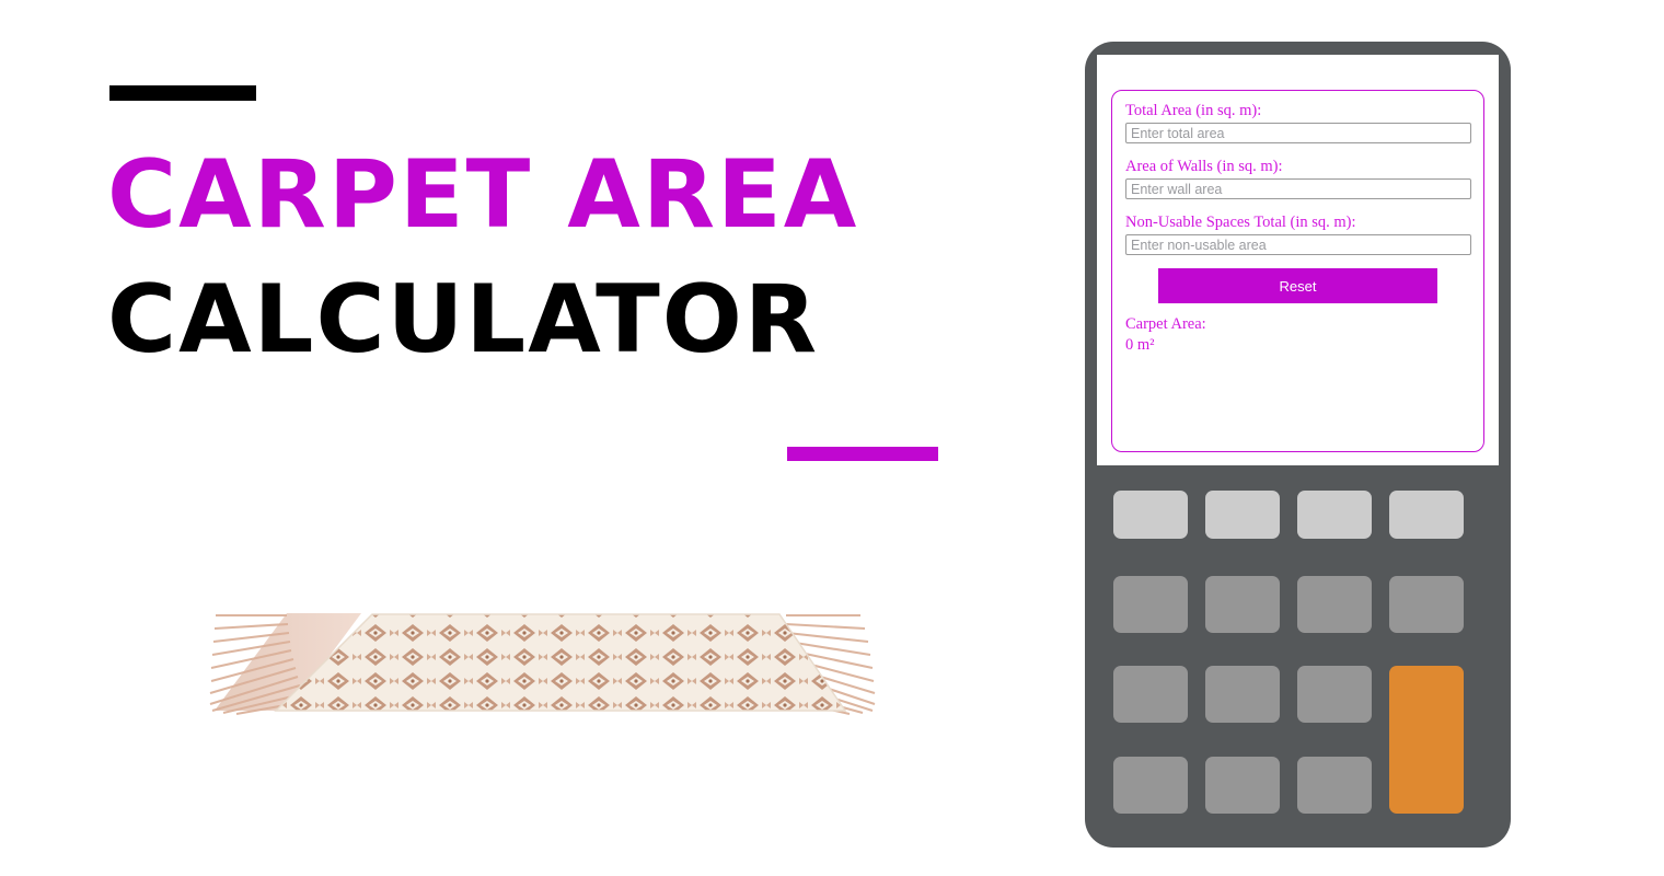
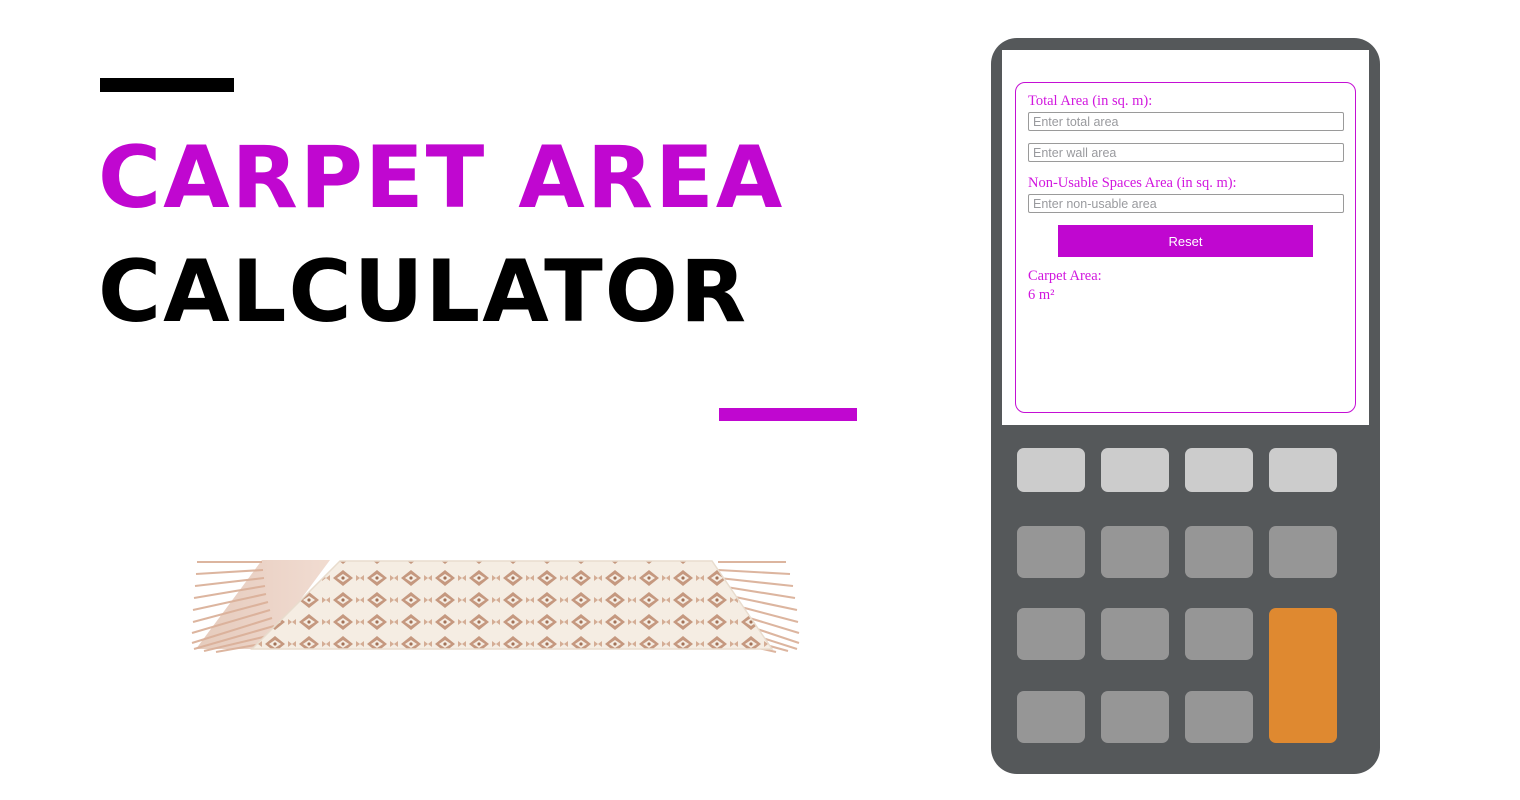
  CARPET AREA
  CALCULATOR
  Total Area (in sq. m):
  Enter total area
- Area of Walls (in sq. m):
  Enter wall area
- Non-Usable Spaces Total (in sq. m):
+ Non-Usable Spaces Area (in sq. m):
  Enter non-usable area
  Reset
  Carpet Area:
- 0 m²
+ 6 m²
